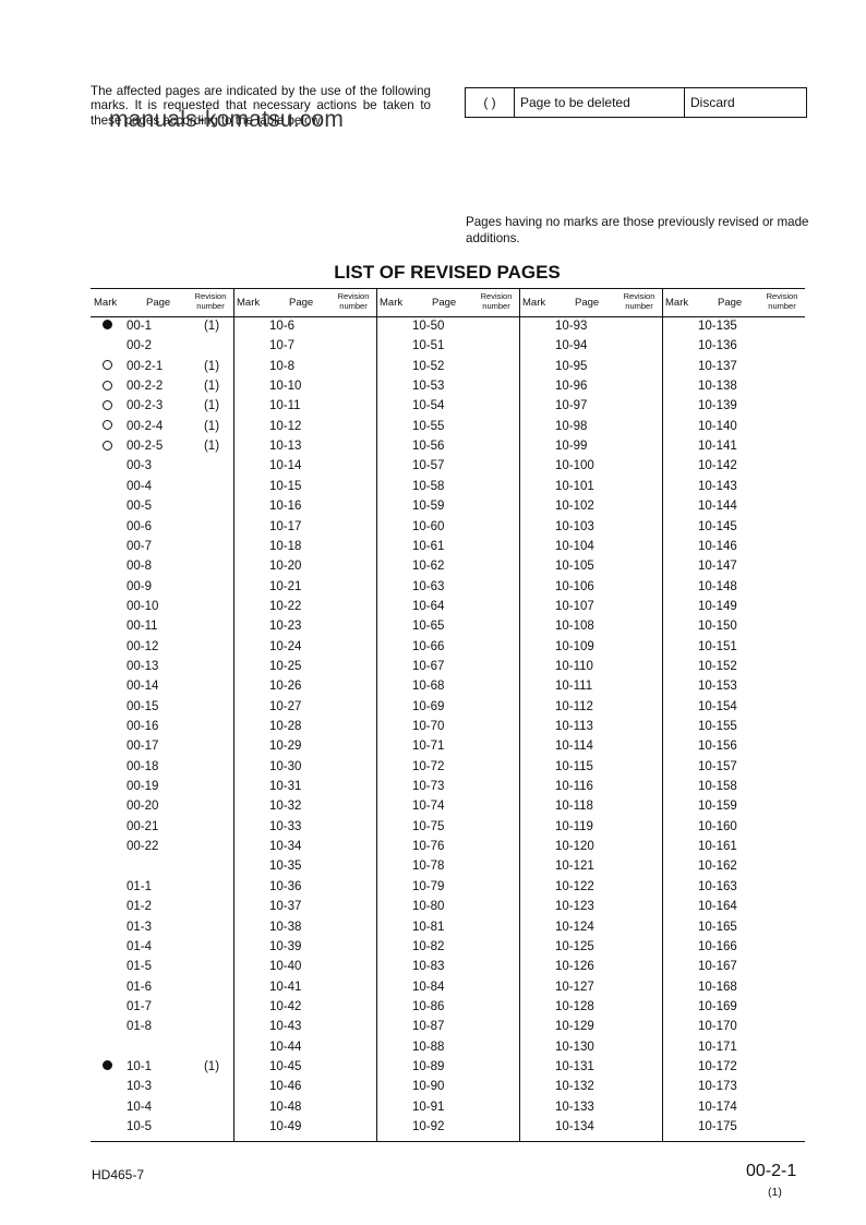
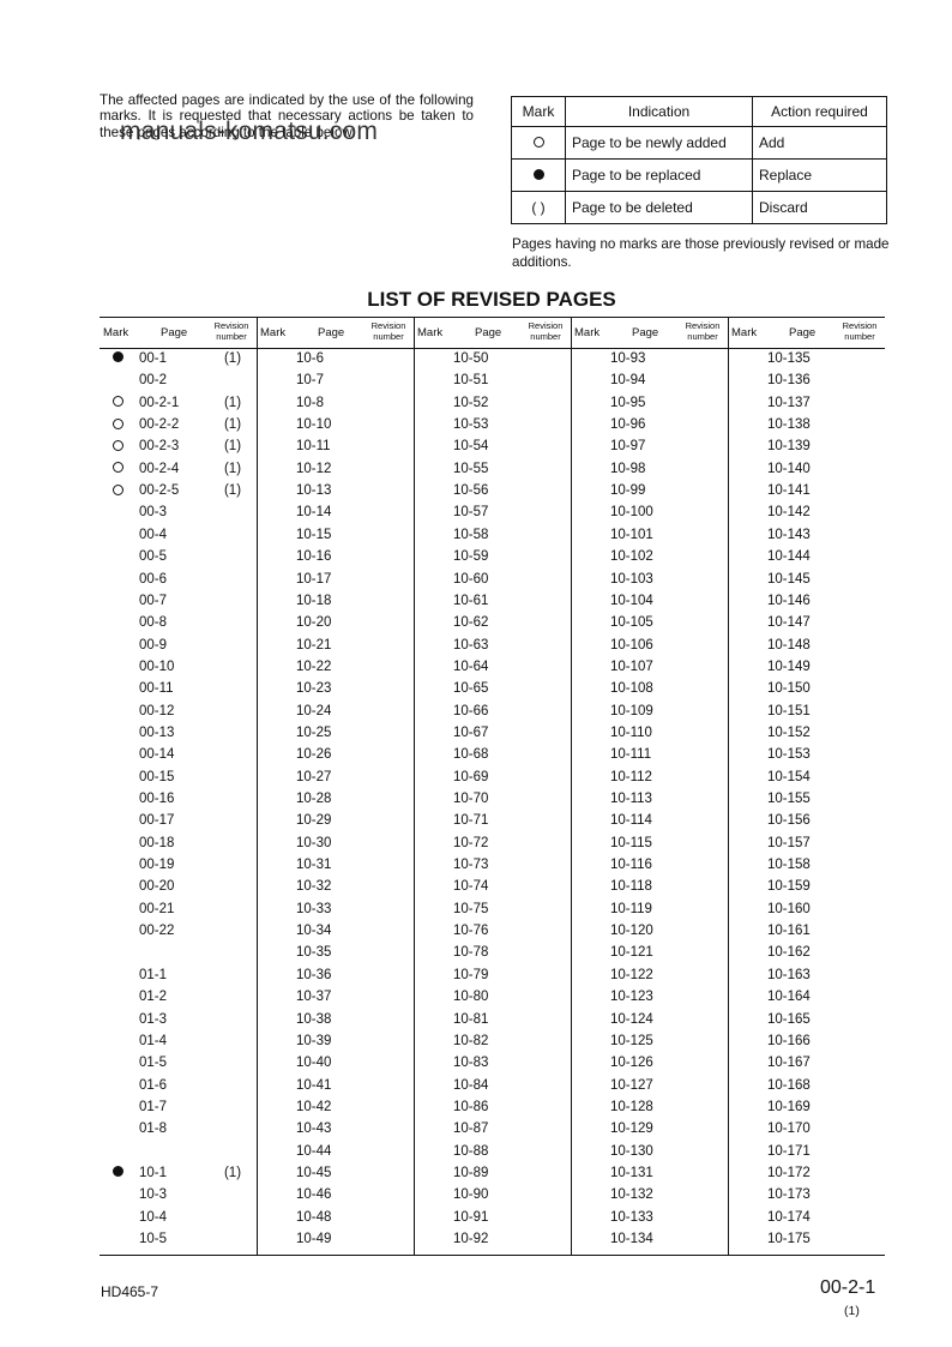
  The affected pages are indicated by the use of the following marks. It is requested that necessary actions be taken to these pages according to the table below.
  manuals-komatsu.com
+ Mark	Indication	Action required
+ 	Page to be newly added	Add
+ 	Page to be replaced	Replace
  ( )	Page to be deleted	Discard
  Pages having no marks are those previously revised or made additions.
  LIST OF REVISED PAGES
  Mark
  Page
  Revision
  number
  Mark
  Page
  Revision
  number
  Mark
  Page
  Revision
  number
  Mark
  Page
  Revision
  number
  Mark
  Page
  Revision
  number
  00-1
  (1)
  00-2
  00-2-1
  (1)
  00-2-2
  (1)
  00-2-3
  (1)
  00-2-4
  (1)
  00-2-5
  (1)
  00-3
  00-4
  00-5
  00-6
  00-7
  00-8
  00-9
  00-10
  00-11
  00-12
  00-13
  00-14
  00-15
  00-16
  00-17
  00-18
  00-19
  00-20
  00-21
  00-22
  01-1
  01-2
  01-3
  01-4
  01-5
  01-6
  01-7
  01-8
  10-1
  (1)
  10-3
  10-4
  10-5
  10-6
  10-7
  10-8
  10-10
  10-11
  10-12
  10-13
  10-14
  10-15
  10-16
  10-17
  10-18
  10-20
  10-21
  10-22
  10-23
  10-24
  10-25
  10-26
  10-27
  10-28
  10-29
  10-30
  10-31
  10-32
  10-33
  10-34
  10-35
  10-36
  10-37
  10-38
  10-39
  10-40
  10-41
  10-42
  10-43
  10-44
  10-45
  10-46
  10-48
  10-49
  10-50
  10-51
  10-52
  10-53
  10-54
  10-55
  10-56
  10-57
  10-58
  10-59
  10-60
  10-61
  10-62
  10-63
  10-64
  10-65
  10-66
  10-67
  10-68
  10-69
  10-70
  10-71
  10-72
  10-73
  10-74
  10-75
  10-76
  10-78
  10-79
  10-80
  10-81
  10-82
  10-83
  10-84
  10-86
  10-87
  10-88
  10-89
  10-90
  10-91
  10-92
  10-93
  10-94
  10-95
  10-96
  10-97
  10-98
  10-99
  10-100
  10-101
  10-102
  10-103
  10-104
  10-105
  10-106
  10-107
  10-108
  10-109
  10-110
  10-111
  10-112
  10-113
  10-114
  10-115
  10-116
  10-118
  10-119
  10-120
  10-121
  10-122
  10-123
  10-124
  10-125
  10-126
  10-127
  10-128
  10-129
  10-130
  10-131
  10-132
  10-133
  10-134
  10-135
  10-136
  10-137
  10-138
  10-139
  10-140
  10-141
  10-142
  10-143
  10-144
  10-145
  10-146
  10-147
  10-148
  10-149
  10-150
  10-151
  10-152
  10-153
  10-154
  10-155
  10-156
  10-157
  10-158
  10-159
  10-160
  10-161
  10-162
  10-163
  10-164
  10-165
  10-166
  10-167
  10-168
  10-169
  10-170
  10-171
  10-172
  10-173
  10-174
  10-175
  HD465-7
  00-2-1
  (1)
